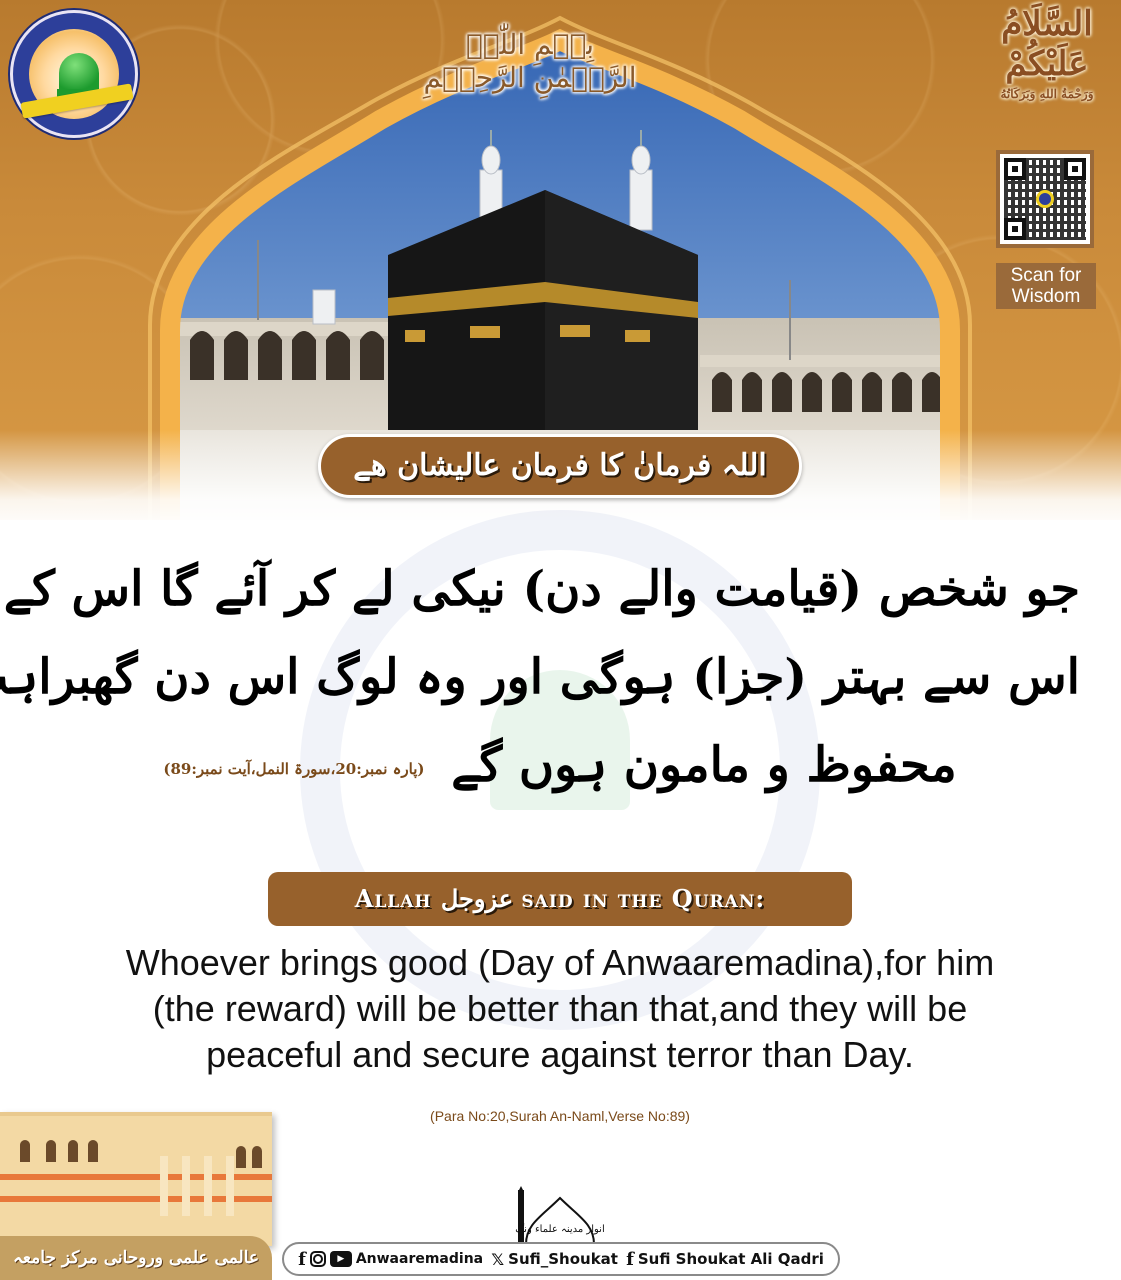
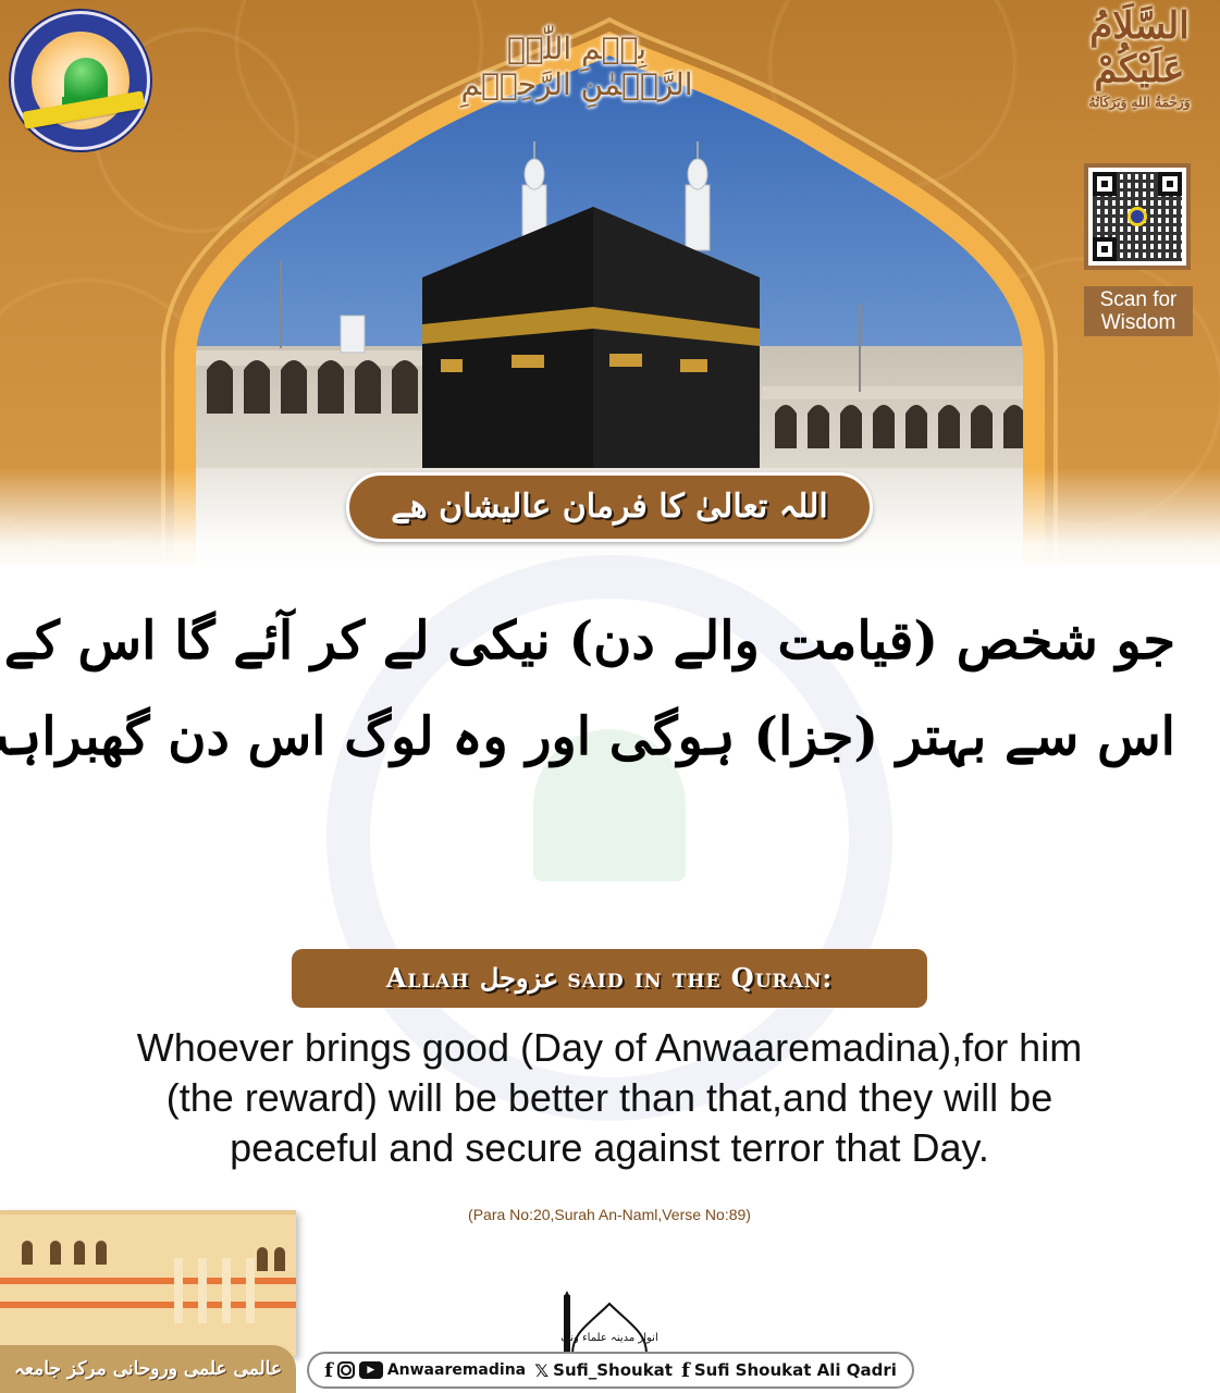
  بِسۡمِ اللّٰہِ الرَّحۡمٰنِ الرَّحِیۡمِ
  السَّلَامُ
  عَلَيْكُمْ
  وَرَحْمَةُ اللهِ وَبَرَكَاتُهُ
  Scan for
  Wisdom
- اللہ فرمانٰ کا فرمان عالیشان ھے
+ اللہ تعالیٰ کا فرمان عالیشان ھے
  جو شخص (قیامت والے دن) نیکی لے کر آئے گا اس کے
  اس سے بہتر (جزا) ہوگی اور وہ لوگ اس دن گھبراہ
- محفوظ و مامون ہوں گے (پارہ نمبر:20،سورۃ النمل،آیت نمبر:89)
  Allah عزوجل said in the Quran:
  Whoever brings good (Day of Anwaaremadina),for him
  (the reward) will be better than that,and they will be
- peaceful and secure against terror than Day.
+ peaceful and secure against terror that Day.
  (Para No:20,Surah An-Naml,Verse No:89)
  انوار مدینہ علماء ونگ
  f
  ▶
  Anwaaremadina
  𝕏
  Sufi_Shoukat
  f
  Sufi Shoukat Ali Qadri
